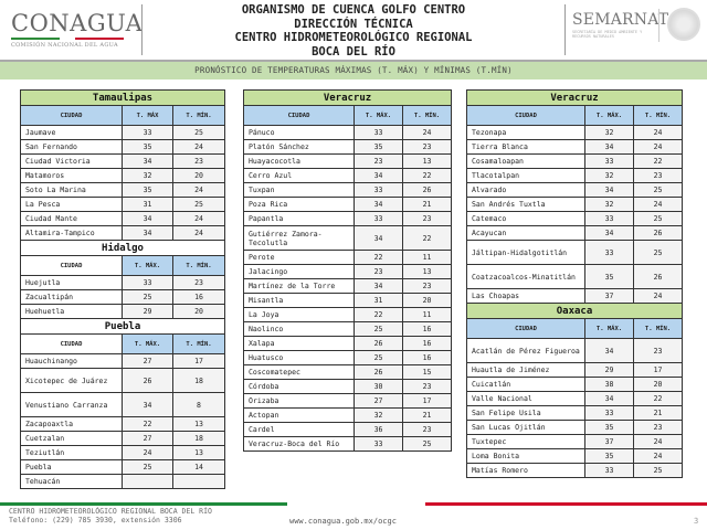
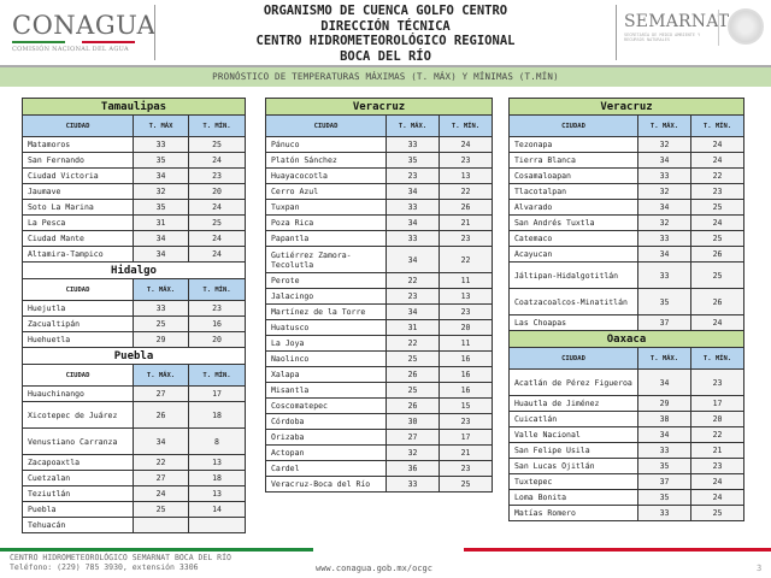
  CONAGUA
  ORGANISMO DE CUENCA GOLFO CENTRO
  DIRECCIÓN TÉCNICA
  CENTRO HIDROMETEOROLÓGICO REGIONAL
  BOCA DEL RÍO
  SEMARNAT
  PRONÓSTICO DE TEMPERATURAS MÁXIMAS (T. MÁX) Y MÍNIMAS (T.MÍN)
  Tamaulipas
- Jaumave	33	25
+ Matamoros	33	25
  San Fernando	35	24
  Ciudad Victoria	34	23
- Matamoros	32	20
+ Jaumave	32	20
  Soto La Marina	35	24
  La Pesca	31	25
  Ciudad Mante	34	24
  Altamira-Tampico	34	24
  Hidalgo
  Huejutla	33	23
  Zacualtipán	25	16
  Huehuetla	29	20
  Puebla
  Huauchinango	27	17
  Xicotepec de Juárez	26	18
  Venustiano Carranza	34	8
  Zacapoaxtla	22	13
  Cuetzalan	27	18
  Teziutlán	24	13
  Puebla	25	14
  Tehuacán
  Veracruz
  Pánuco	33	24
  Platón Sánchez	35	23
  Huayacocotla	23	13
  Cerro Azul	34	22
  Tuxpan	33	26
  Poza Rica	34	21
  Papantla	33	23
  Gutiérrez Zamora-Tecolutla	34	22
  Perote	22	11
  Jalacingo	23	13
  Martínez de la Torre	34	23
- Misantla	31	20
+ Huatusco	31	20
  La Joya	22	11
  Naolinco	25	16
  Xalapa	26	16
- Huatusco	25	16
+ Misantla	25	16
  Coscomatepec	26	15
  Córdoba	30	23
  Orizaba	27	17
  Actopan	32	21
  Cardel	36	23
  Veracruz-Boca del Río	33	25
  Veracruz
  Tezonapa	32	24
  Tierra Blanca	34	24
  Cosamaloapan	33	22
  Tlacotalpan	32	23
  Alvarado	34	25
  San Andrés Tuxtla	32	24
  Catemaco	33	25
  Acayucan	34	26
  Jáltipan-Hidalgotitlán	33	25
  Coatzacoalcos-Minatitlán	35	26
  Las Choapas	37	24
  Oaxaca
  Acatlán de Pérez Figueroa	34	23
  Huautla de Jiménez	29	17
  Cuicatlán	38	20
  Valle Nacional	34	22
  San Felipe Usila	33	21
  San Lucas Ojitlán	35	23
  Tuxtepec	37	24
  Loma Bonita	35	24
  Matías Romero	33	25
- CENTRO HIDROMETEOROLÓGICO REGIONAL BOCA DEL RÍO
+ CENTRO HIDROMETEOROLÓGICO SEMARNAT BOCA DEL RÍO
  Teléfono: (229) 785 3930, extensión 3306
  www.conagua.gob.mx/ocgc
  3
